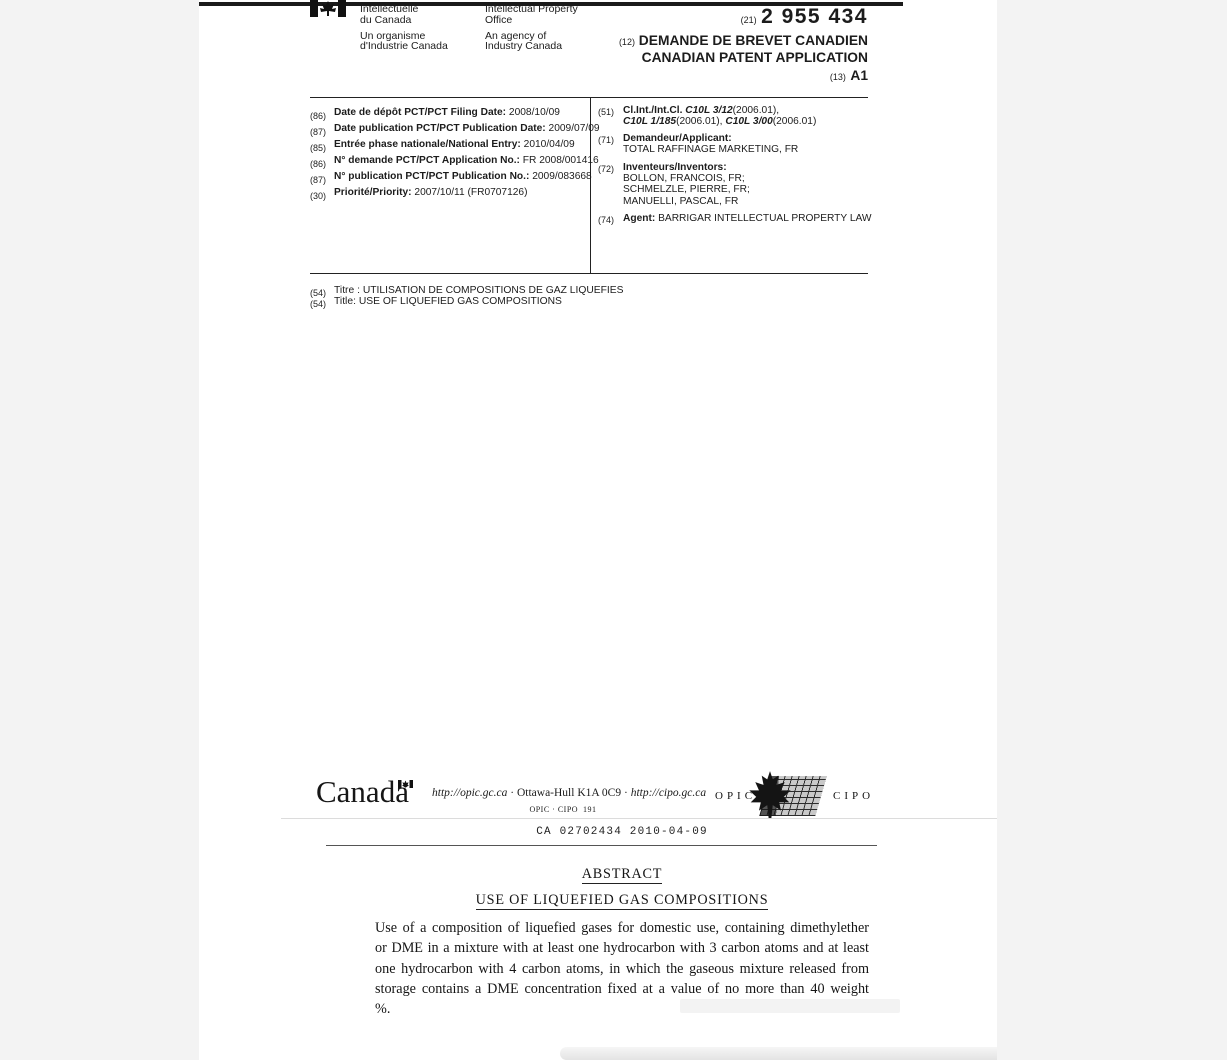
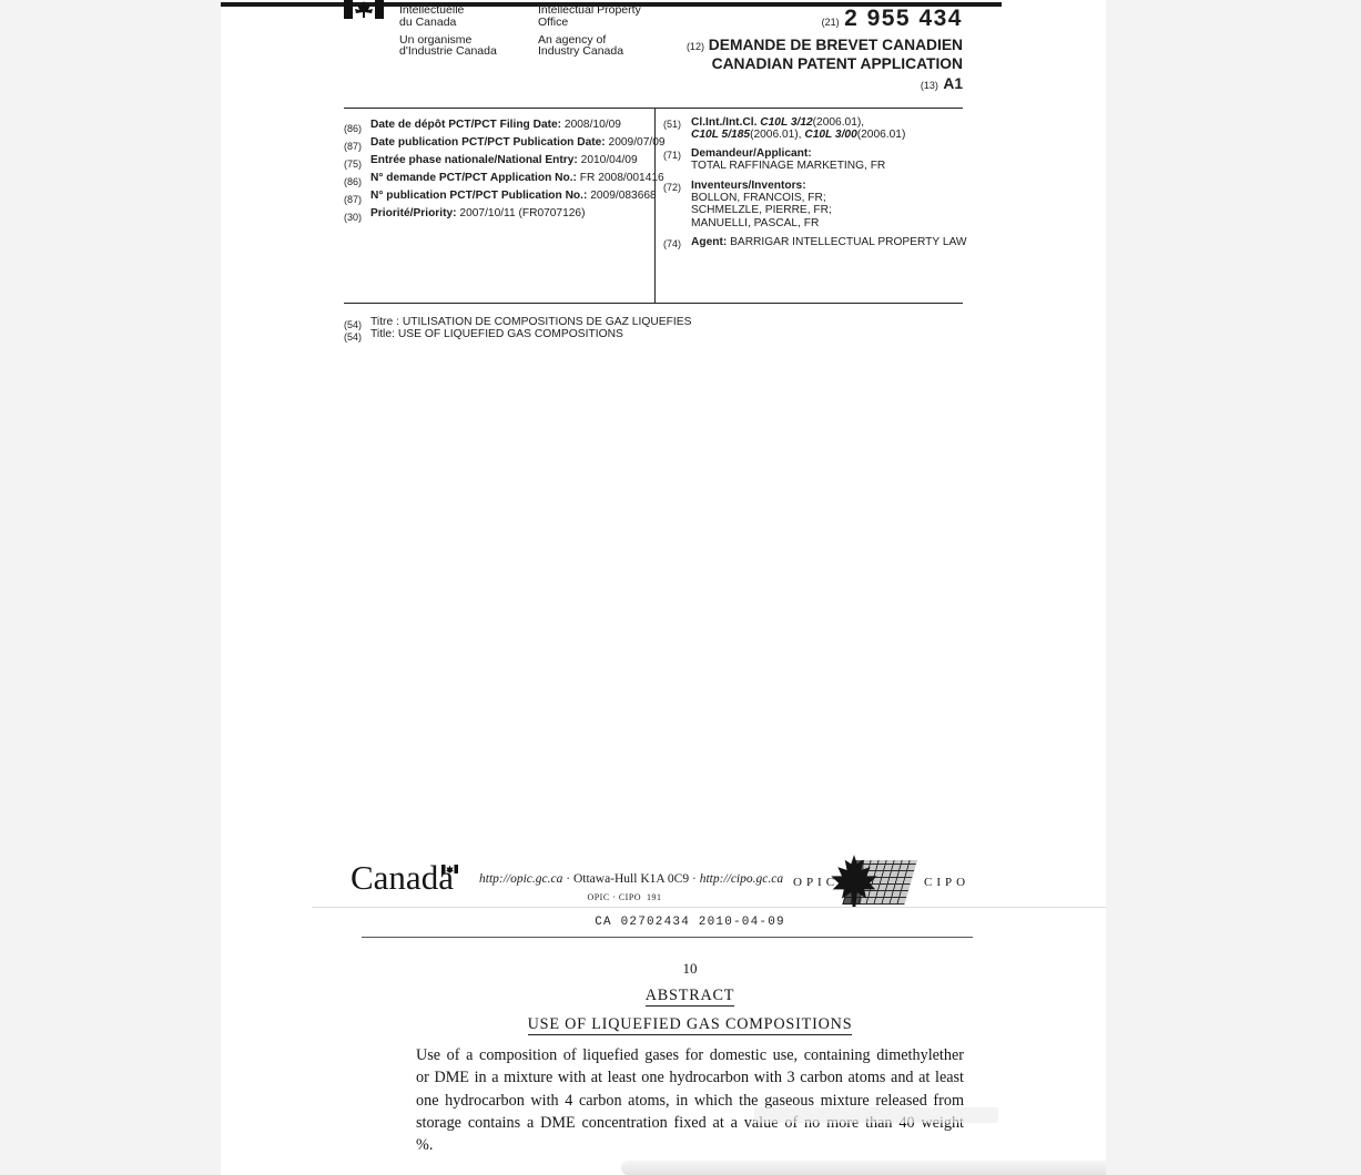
  Intellectuelle
  du Canada
  Un organisme
  d'Industrie Canada
  Intellectual Property
  Office
  An agency of
  Industry Canada
  (21) 2 955 434
  (12) DEMANDE DE BREVET CANADIEN
  CANADIAN PATENT APPLICATION
  (13) A1
  (86)
  Date de dépôt PCT/PCT Filing Date: 2008/10/09
  (87)
  Date publication PCT/PCT Publication Date: 2009/07/09
- (85)
+ (75)
  Entrée phase nationale/National Entry: 2010/04/09
  (86)
  N° demande PCT/PCT Application No.: FR 2008/001416
  (87)
  N° publication PCT/PCT Publication No.: 2009/083668
  (30)
  Priorité/Priority: 2007/10/11 (FR0707126)
  (51)
  Cl.Int./Int.Cl. C10L 3/12(2006.01),
- C10L 1/185(2006.01), C10L 3/00(2006.01)
+ C10L 5/185(2006.01), C10L 3/00(2006.01)
  (71)
  Demandeur/Applicant:
  TOTAL RAFFINAGE MARKETING, FR
  (72)
  Inventeurs/Inventors:
  BOLLON, FRANCOIS, FR;
  SCHMELZLE, PIERRE, FR;
  MANUELLI, PASCAL, FR
  (74)
  Agent: BARRIGAR INTELLECTUAL PROPERTY LAW
  (54)
  Titre : UTILISATION DE COMPOSITIONS DE GAZ LIQUEFIES
  (54)
  Title: USE OF LIQUEFIED GAS COMPOSITIONS
  Canada
  http://opic.gc.ca · Ottawa-Hull K1A 0C9 · http://cipo.gc.ca
  OPIC · CIPO 191
  OPIC
  CIPO
  CA 02702434 2010-04-09
+ 10
  ABSTRACT
  USE OF LIQUEFIED GAS COMPOSITIONS
  Use of a composition of liquefied gases for domestic use, containing dimethylether or DME in a mixture with at least one hydrocarbon with 3 carbon atoms and at least one hydrocarbon with 4 carbon atoms, in which the gaseous mixture released from storage contains a DME concentration fixed at a value of no more than 40 weight %.
